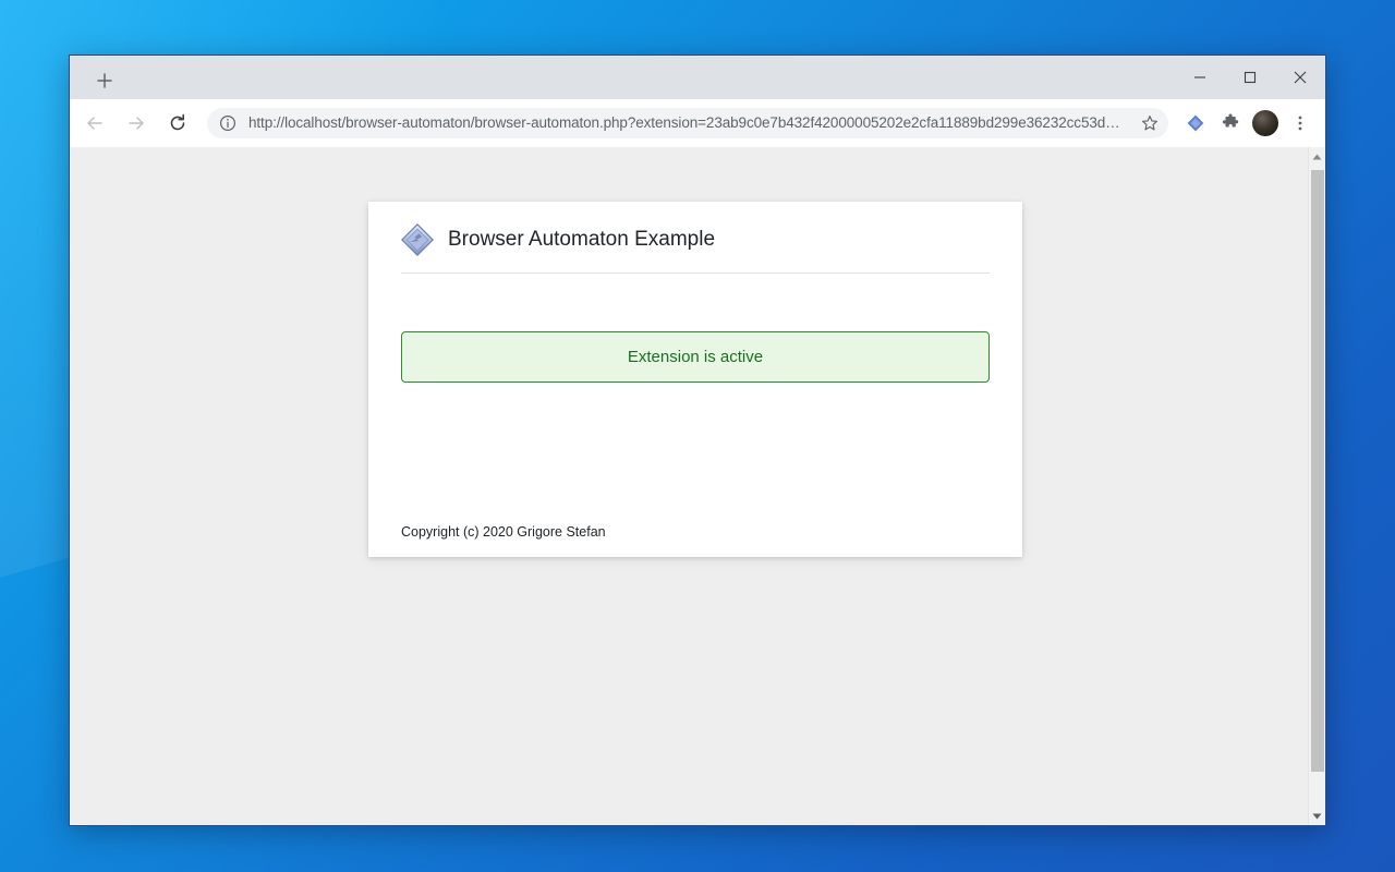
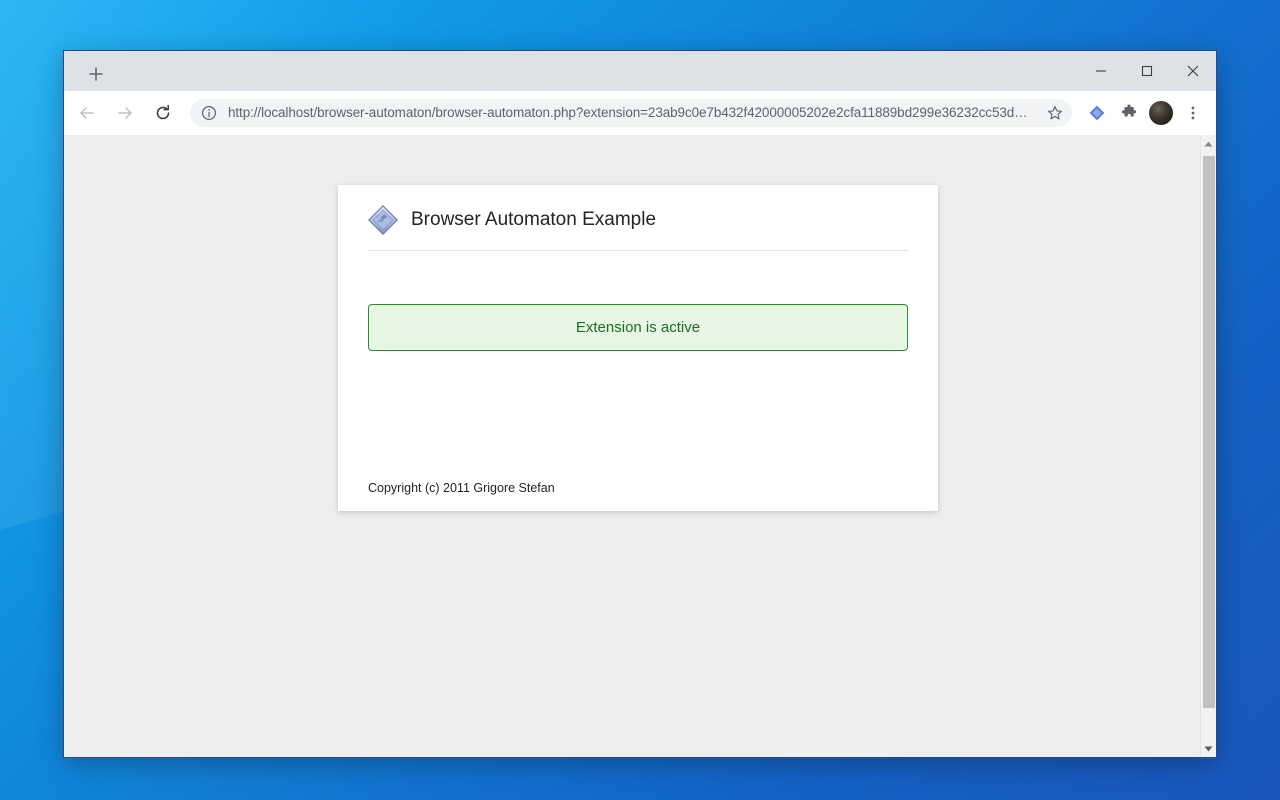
  http://localhost/browser-automaton/browser-automaton.php?extension=23ab9c0e7b432f42000005202e2cfa11889bd299e36232cc53d…
  Browser Automaton Example
  Extension is active
- Copyright (c) 2020 Grigore Stefan
+ Copyright (c) 2011 Grigore Stefan
